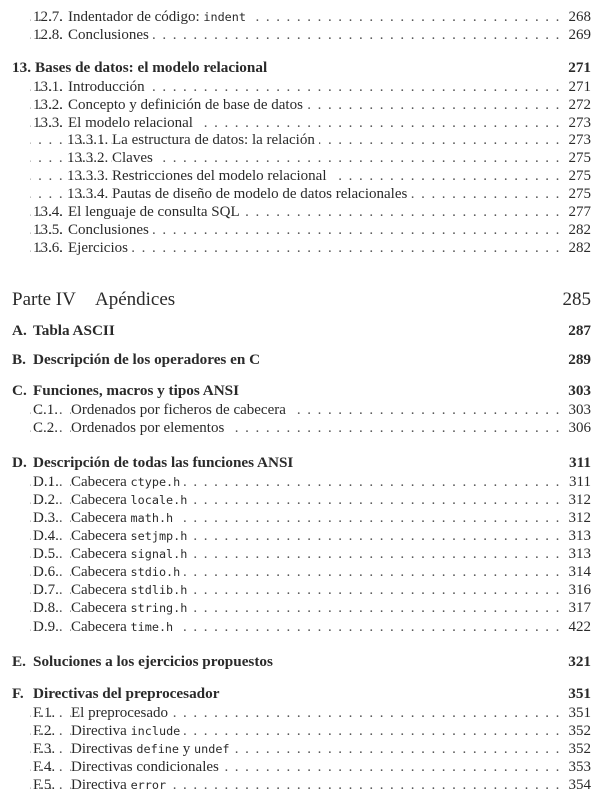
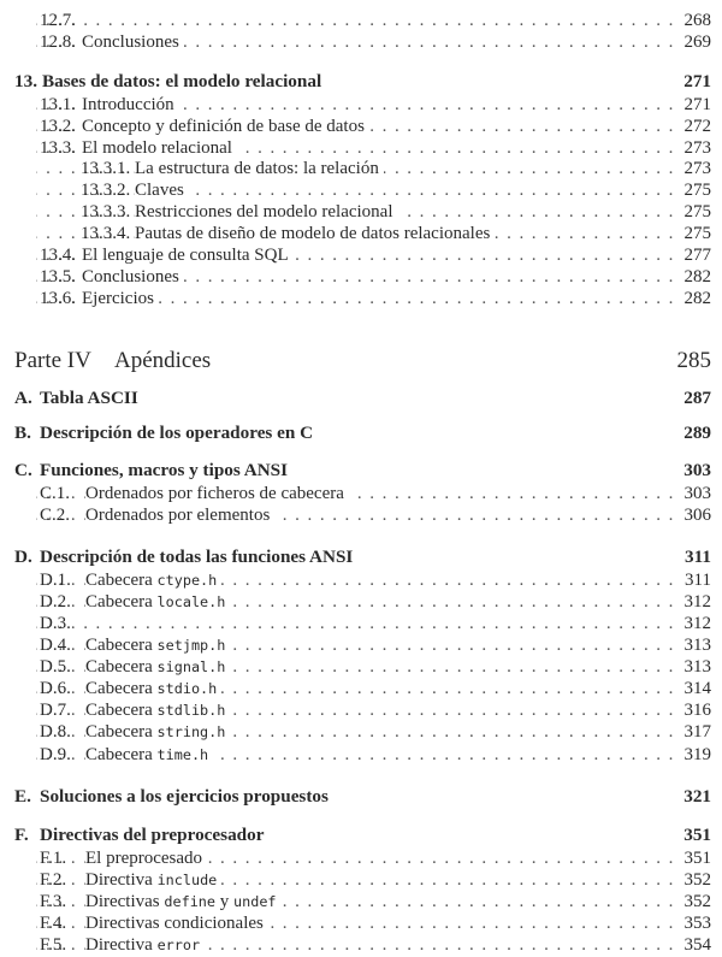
  12.7.
- Indentador de código: indent
  268
  12.8.
  Conclusiones
  269
  13.
  Bases de datos: el modelo relacional
  271
  13.1.
  Introducción
  271
  13.2.
  Concepto y definición de base de datos
  272
  13.3.
  El modelo relacional
  273
  13.3.1.
  La estructura de datos: la relación
  273
  13.3.2.
  Claves
  275
  13.3.3.
  Restricciones del modelo relacional
  275
  13.3.4.
  Pautas de diseño de modelo de datos relacionales
  275
  13.4.
  El lenguaje de consulta SQL
  277
  13.5.
  Conclusiones
  282
  13.6.
  Ejercicios
  282
  Parte IV
  Apéndices
  285
  A.
  Tabla ASCII
  287
  B.
  Descripción de los operadores en C
  289
  C.
  Funciones, macros y tipos ANSI
  303
  C.1.
  Ordenados por ficheros de cabecera
  303
  C.2.
  Ordenados por elementos
  306
  D.
  Descripción de todas las funciones ANSI
  311
  D.1.
  Cabecera ctype.h
  311
  D.2.
  Cabecera locale.h
  312
  D.3.
- Cabecera math.h
  312
  D.4.
  Cabecera setjmp.h
  313
  D.5.
  Cabecera signal.h
  313
  D.6.
  Cabecera stdio.h
  314
  D.7.
  Cabecera stdlib.h
  316
  D.8.
  Cabecera string.h
  317
  D.9.
  Cabecera time.h
- 422
+ 319
  E.
  Soluciones a los ejercicios propuestos
  321
  F.
  Directivas del preprocesador
  351
  F.1.
  El preprocesado
  351
  F.2.
  Directiva include
  352
  F.3.
  Directivas define y undef
  352
  F.4.
  Directivas condicionales
  353
  F.5.
  Directiva error
  354
